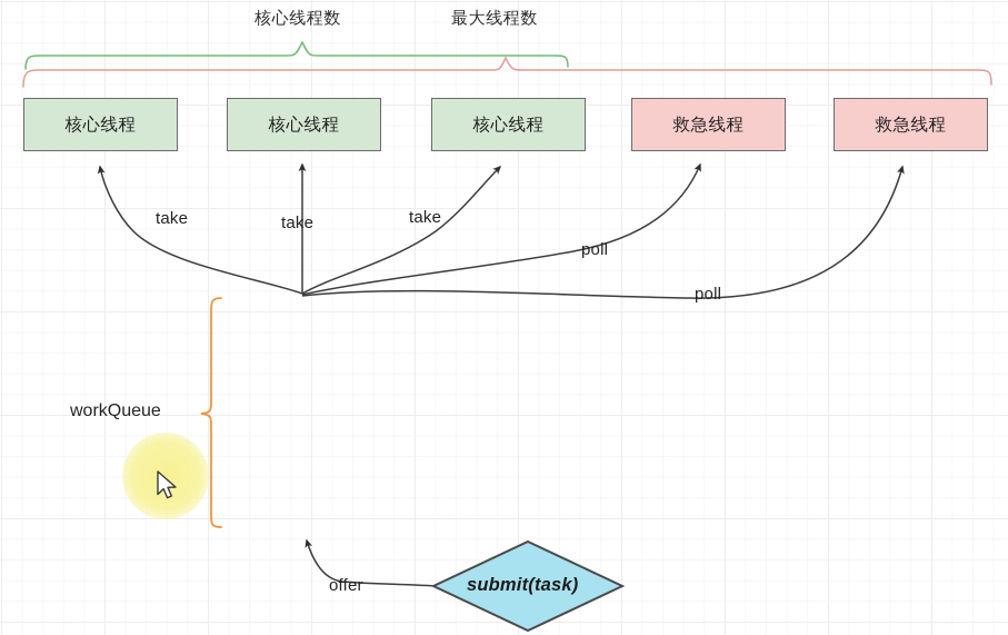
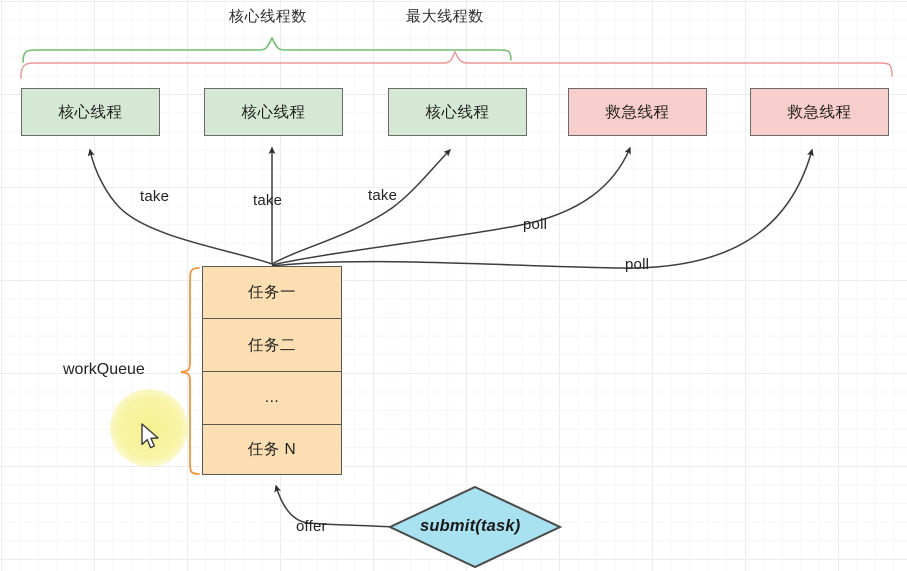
  核心线程数
  最大线程数
  核心线程
  核心线程
  核心线程
  救急线程
  救急线程
  take
  take
  take
  poll
  poll
  offer
  workQueue
+ 任务一
+ 任务二
+ ...
+ 任务 N
  submit(task)
